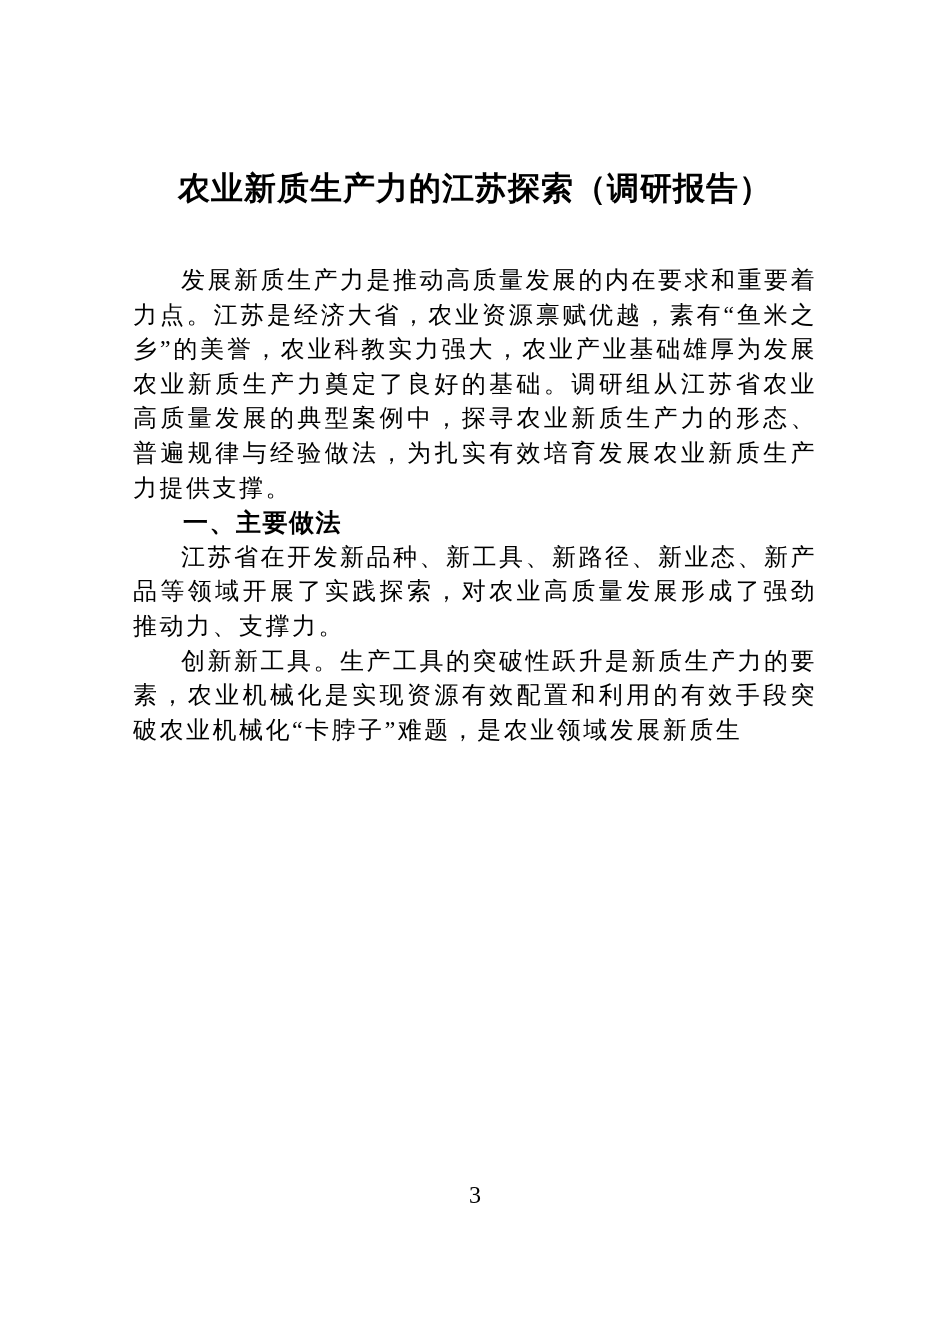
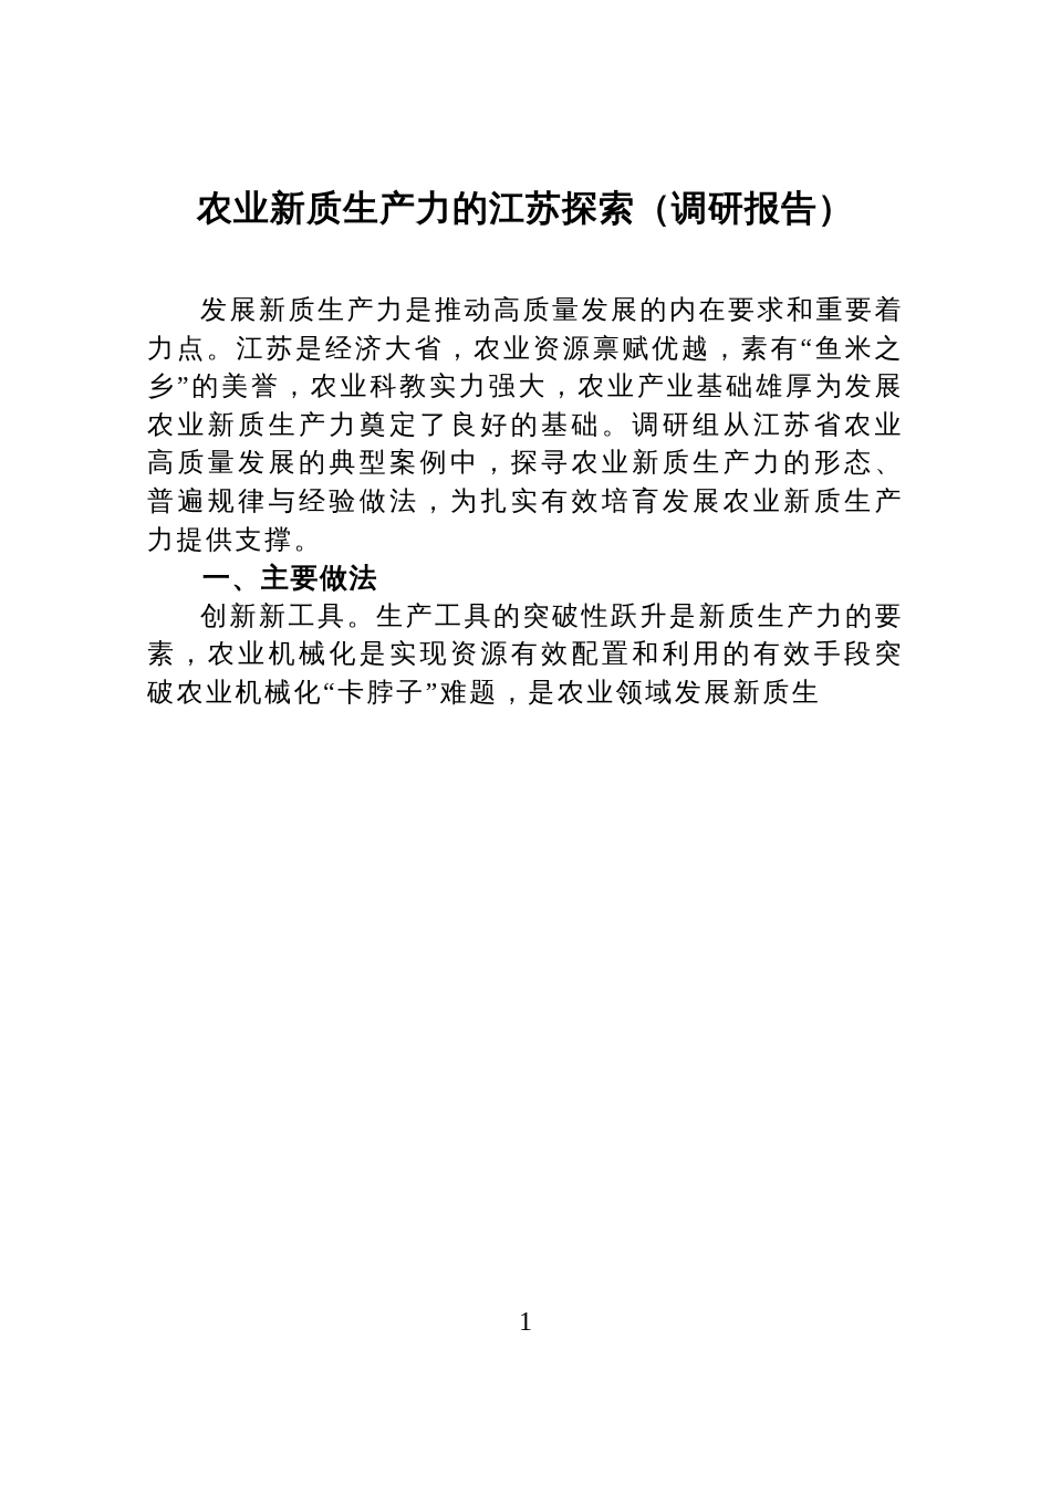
  农业新质生产力的江苏探索（调研报告）
  发展新质生产力是推动高质量发展的内在要求和重要着力点。江苏是经济大省，农业资源禀赋优越，素有“鱼米之乡”的美誉，农业科教实力强大，农业产业基础雄厚为发展农业新质生产力奠定了良好的基础。调研组从江苏省农业高质量发展的典型案例中，探寻农业新质生产力的形态、普遍规律与经验做法，为扎实有效培育发展农业新质生产力提供支撑。
  一、主要做法
- 江苏省在开发新品种、新工具、新路径、新业态、新产品等领域开展了实践探索，对农业高质量发展形成了强劲推动力、支撑力。
  创新新工具。生产工具的突破性跃升是新质生产力的要素，农业机械化是实现资源有效配置和利用的有效手段突破农业机械化“卡脖子”难题，是农业领域发展新质生
- 3
+ 1
